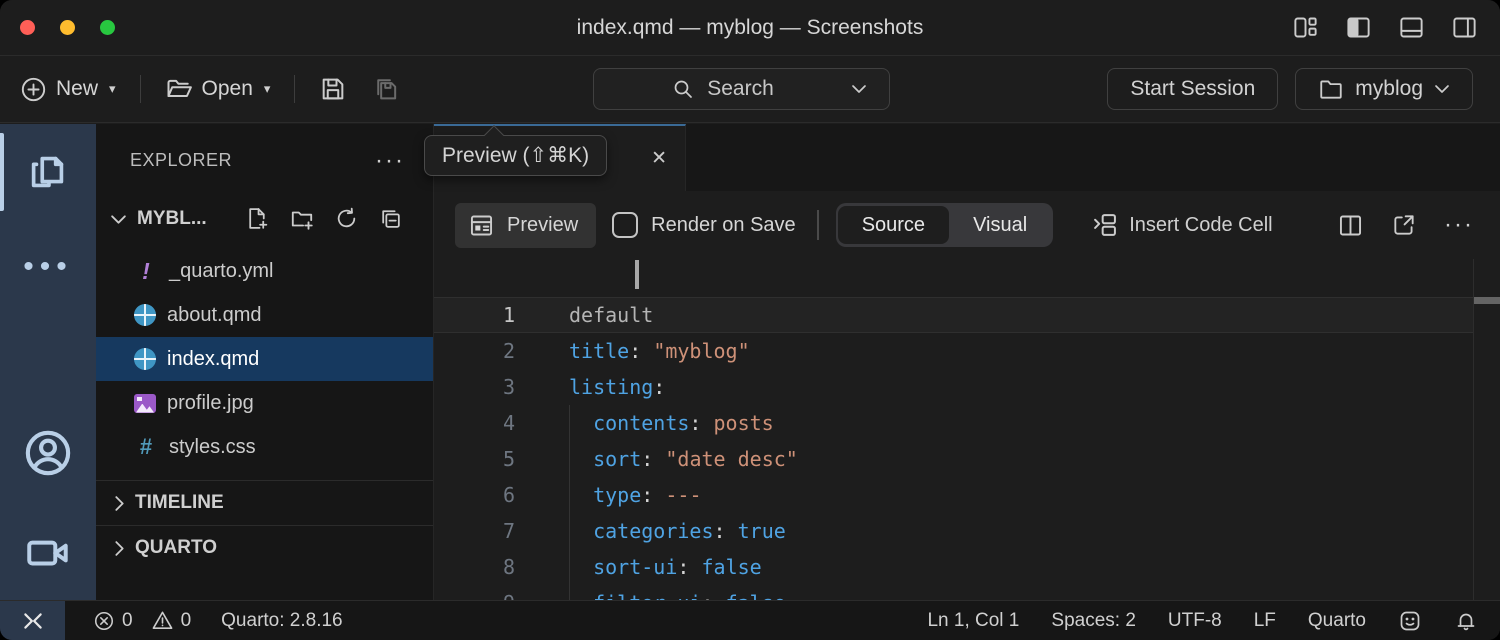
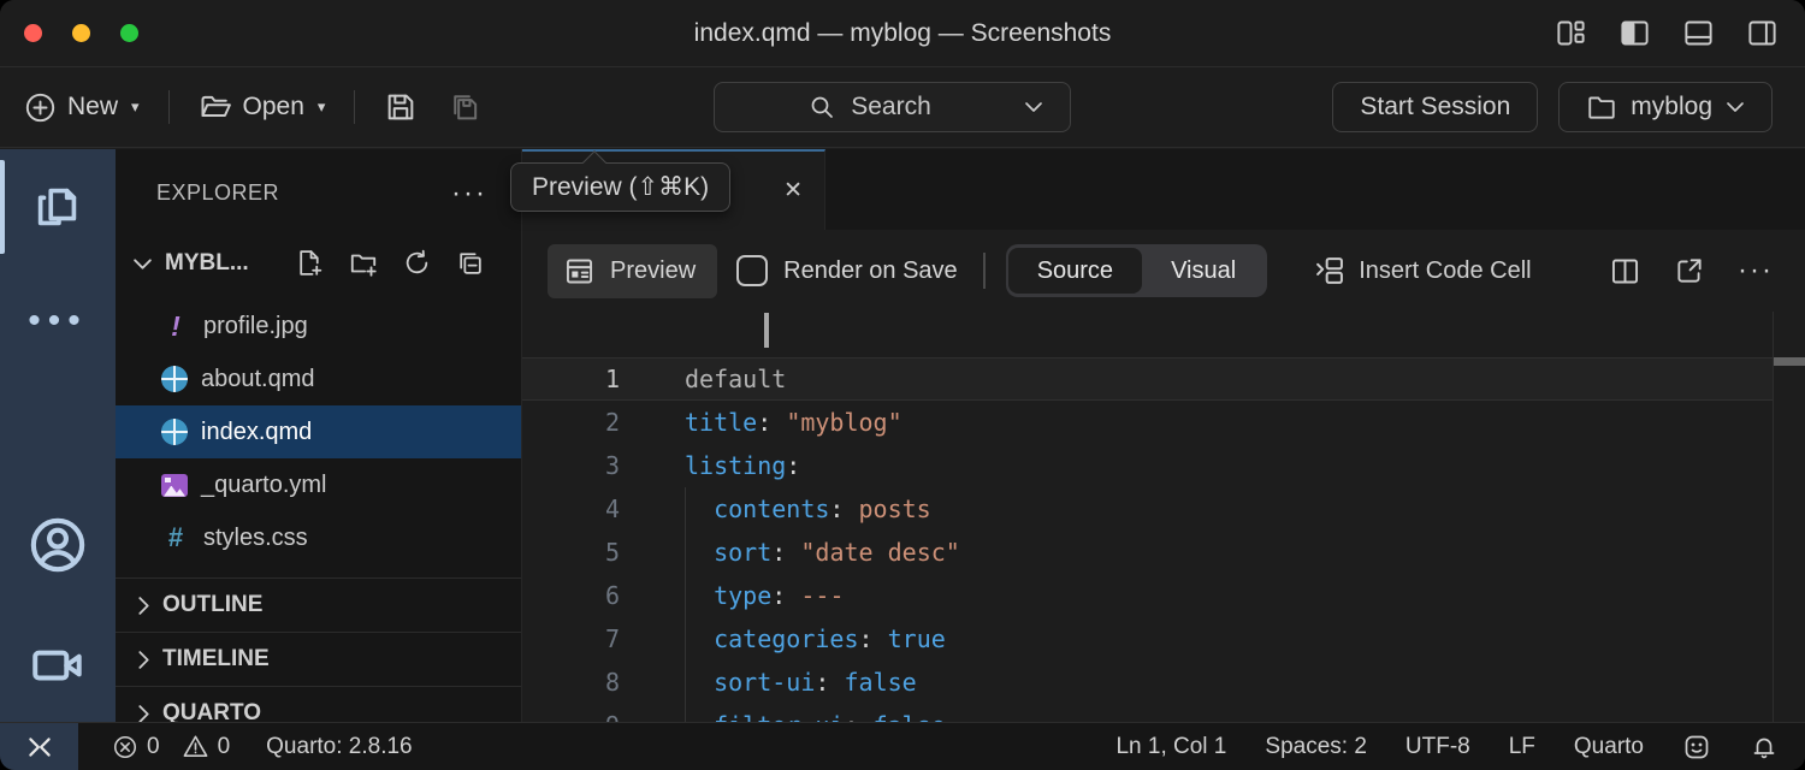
  index.qmd — myblog — Screenshots
  New
  ▾
  Open
  ▾
  Search
  Start Session
  myblog
  •••
  EXPLORER
  ···
  MYBL...
- _quarto.yml
+ profile.jpg
  about.qmd
  index.qmd
- profile.jpg
+ _quarto.yml
  styles.css
+ OUTLINE
  TIMELINE
  QUARTO
  ✕
  Preview
  Render on Save
  Source
  Visual
  Insert Code Cell
  ···
  1
  default
  2
  title: "myblog"
  3
  listing:
  4
  contents: posts
  5
  sort: "date desc"
  6
  type: ---
  7
  categories: true
  8
  sort-ui: false
  Preview (⇧⌘K)
  0
  0
  Quarto: 2.8.16
  Ln 1, Col 1
  Spaces: 2
  UTF-8
  LF
  Quarto
